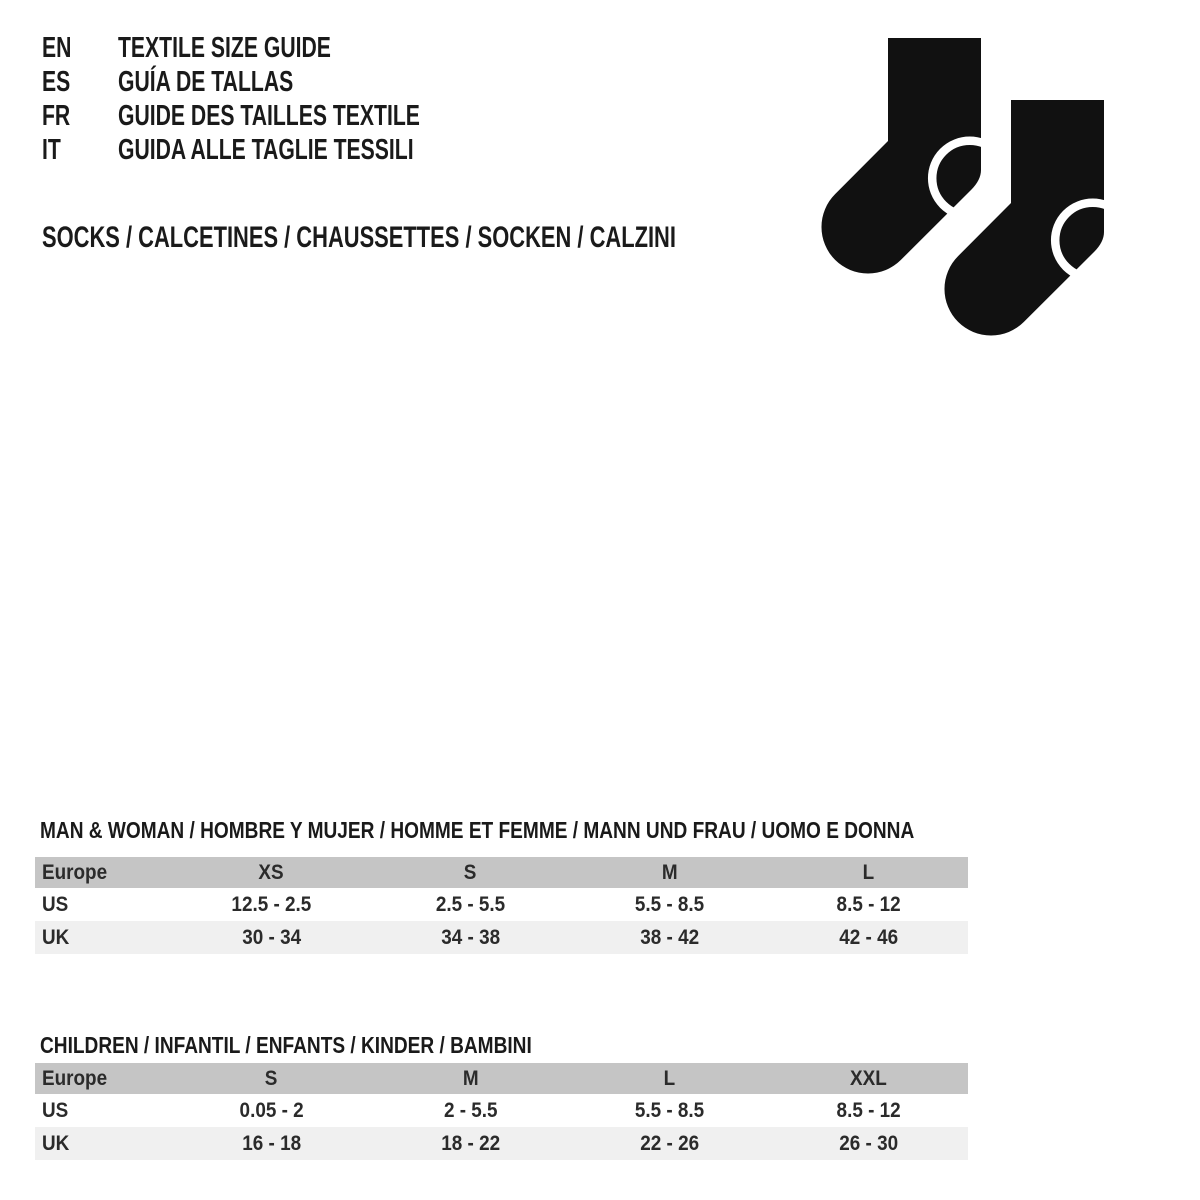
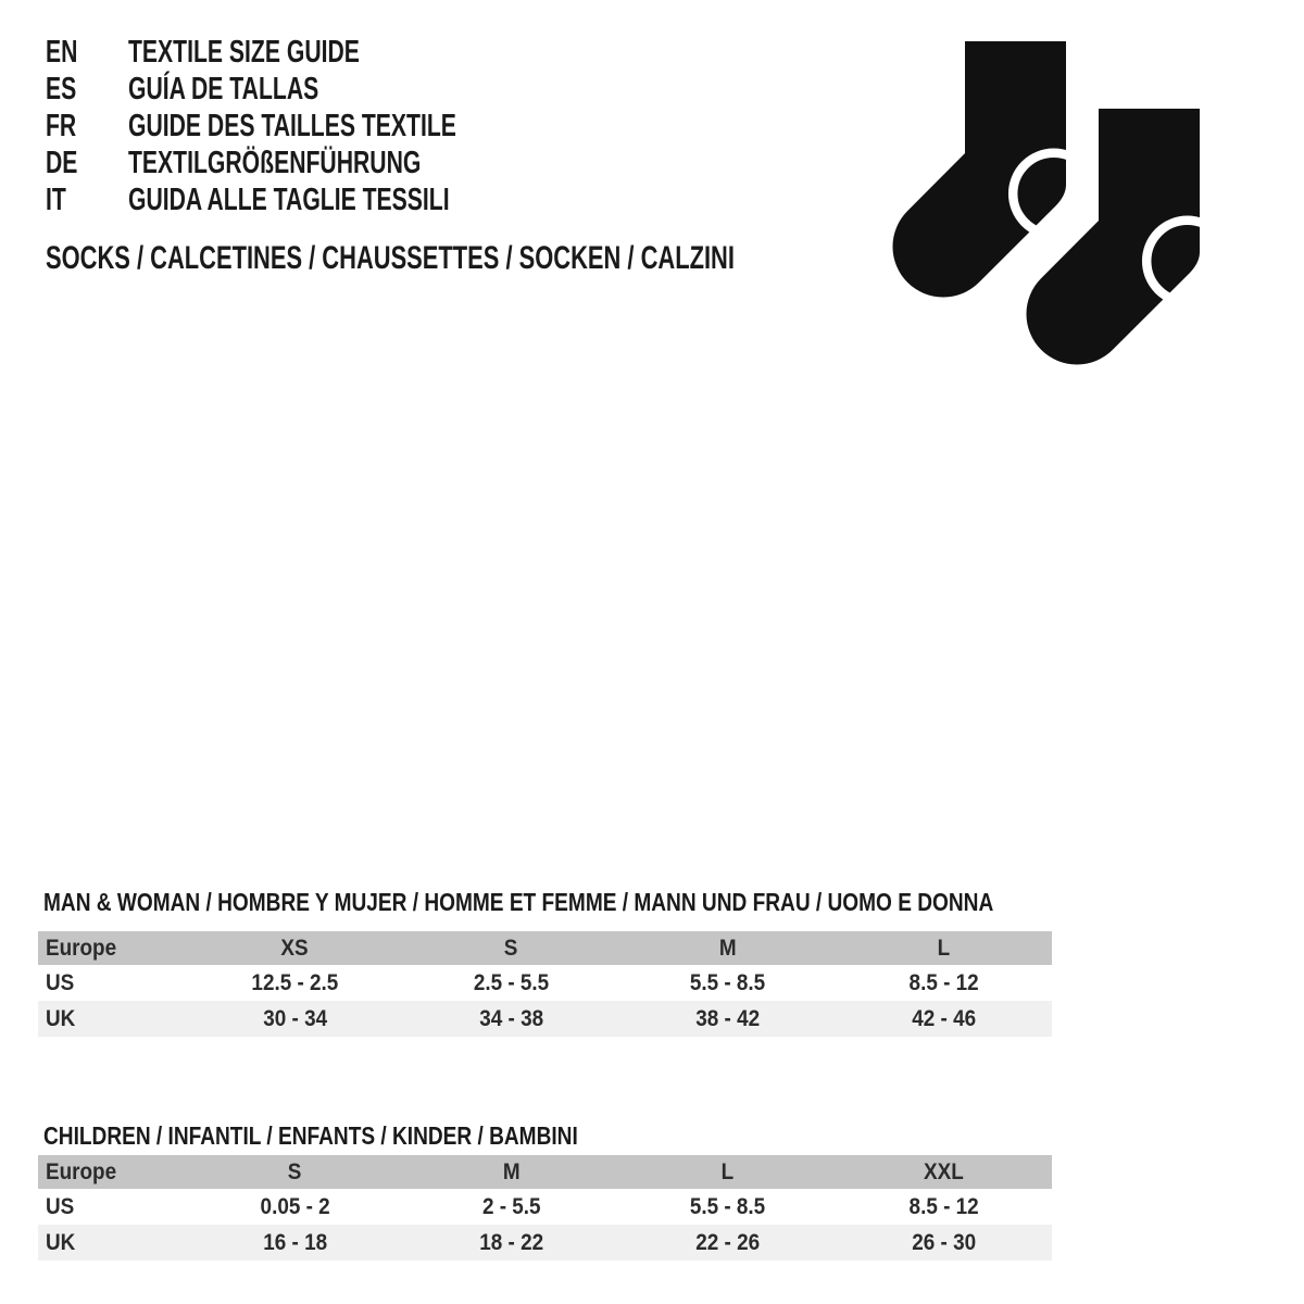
  EN
  TEXTILE SIZE GUIDE
  ES
  GUÍA DE TALLAS
  FR
  GUIDE DES TAILLES TEXTILE
+ DE
+ TEXTILGRÖßENFÜHRUNG
  IT
  GUIDA ALLE TAGLIE TESSILI
  SOCKS / CALCETINES / CHAUSSETTES / SOCKEN / CALZINI
  MAN & WOMAN / HOMBRE Y MUJER / HOMME ET FEMME / MANN UND FRAU / UOMO E DONNA
  Europe
  XS
  S
  M
  L
  US
  12.5 - 2.5
  2.5 - 5.5
  5.5 - 8.5
  8.5 - 12
  UK
  30 - 34
  34 - 38
  38 - 42
  42 - 46
  CHILDREN / INFANTIL / ENFANTS / KINDER / BAMBINI
  Europe
  S
  M
  L
  XXL
  US
  0.05 - 2
  2 - 5.5
  5.5 - 8.5
  8.5 - 12
  UK
  16 - 18
  18 - 22
  22 - 26
  26 - 30
